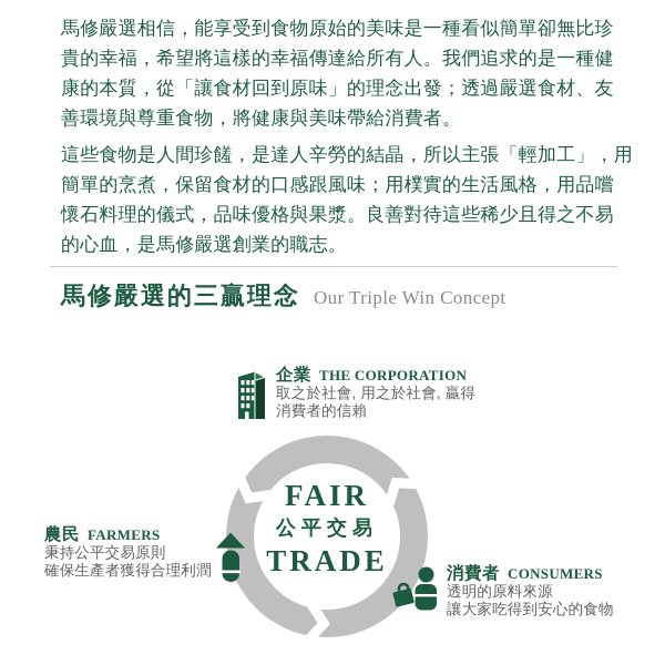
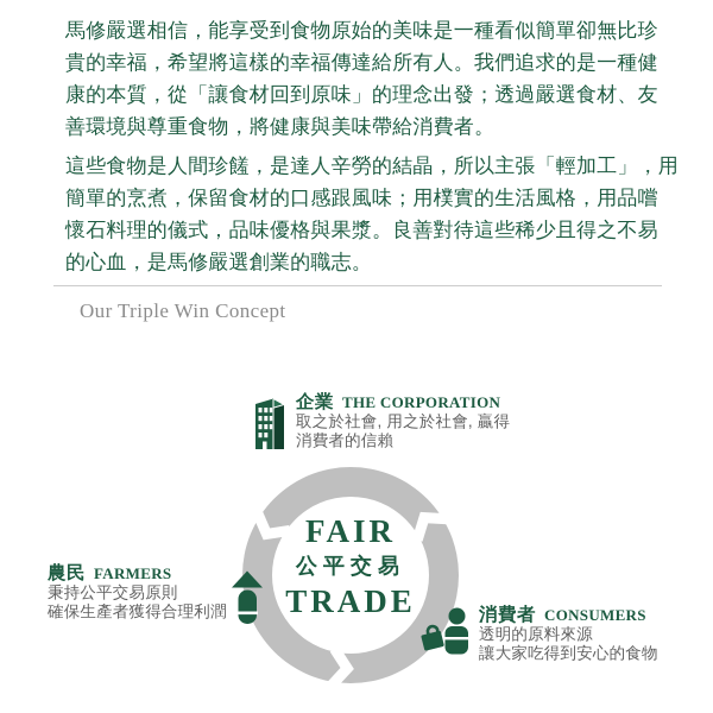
  馬修嚴選相信，能享受到食物原始的美味是一種看似簡單卻無比珍
  貴的幸福，希望將這樣的幸福傳達給所有人。我們追求的是一種健
  康的本質，從「讓食材回到原味」的理念出發；透過嚴選食材、友
  善環境與尊重食物，將健康與美味帶給消費者。
  這些食物是人間珍饈，是達人辛勞的結晶，所以主張「輕加工」，用
  簡單的烹煮，保留食材的口感跟風味；用樸實的生活風格，用品嚐
  懷石料理的儀式，品味優格與果漿。良善對待這些稀少且得之不易
  的心血，是馬修嚴選創業的職志。
- 馬修嚴選的三贏理念
  Our Triple Win Concept
  FAIR
  公平交易
  TRADE
  企業
  THE CORPORATION
  取之於社會, 用之於社會, 贏得
  消費者的信賴
  農民
  FARMERS
  秉持公平交易原則
  確保生產者獲得合理利潤
  消費者
  CONSUMERS
  透明的原料來源
  讓大家吃得到安心的食物
